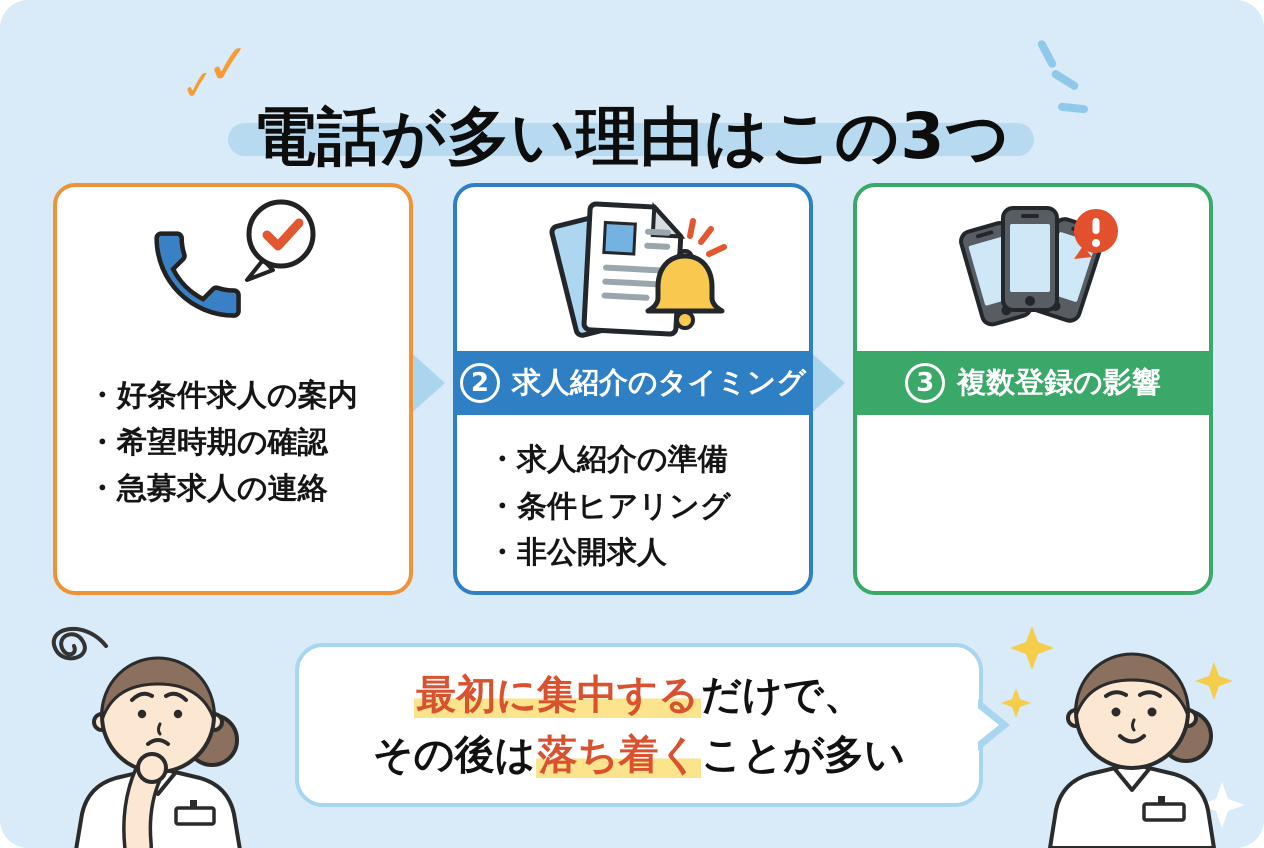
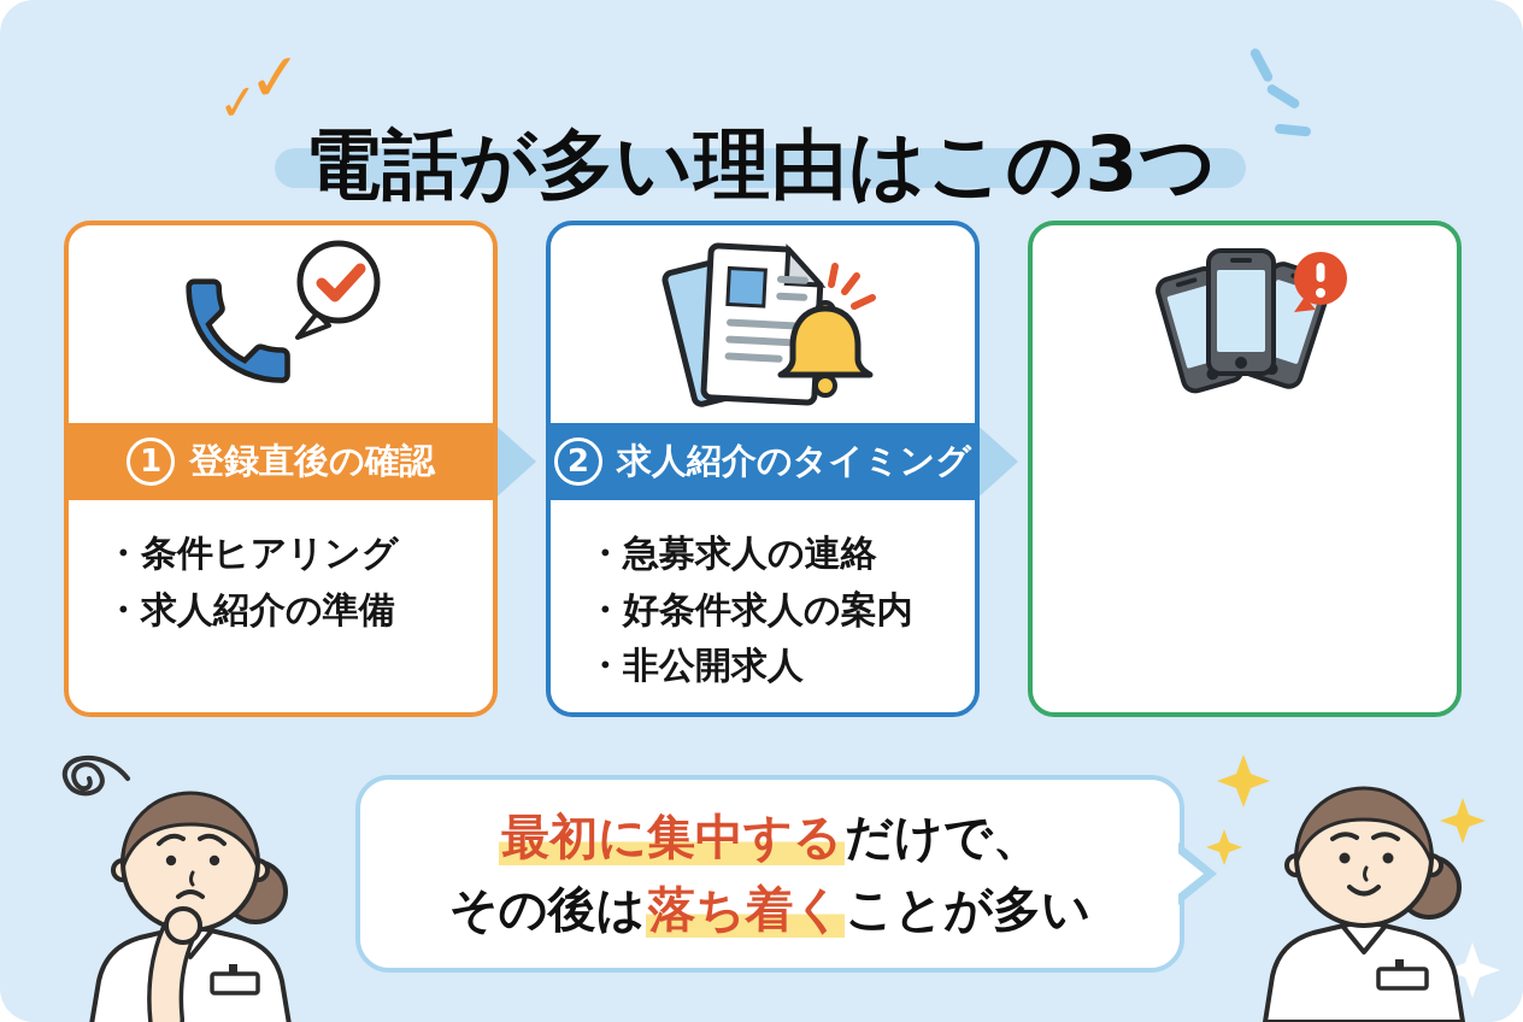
  電話が多い理由はこの3つ
+ 1
+ 登録直後の確認
- ・好条件求人の案内
+ ・条件ヒアリング
- ・希望時期の確認
- ・急募求人の連絡
+ ・求人紹介の準備
  2
  求人紹介のタイミング
- ・求人紹介の準備
+ ・急募求人の連絡
- ・条件ヒアリング
+ ・好条件求人の案内
  ・非公開求人
- 3
- 複数登録の影響
  最初に集中するだけで、
  その後は落ち着くことが多い
